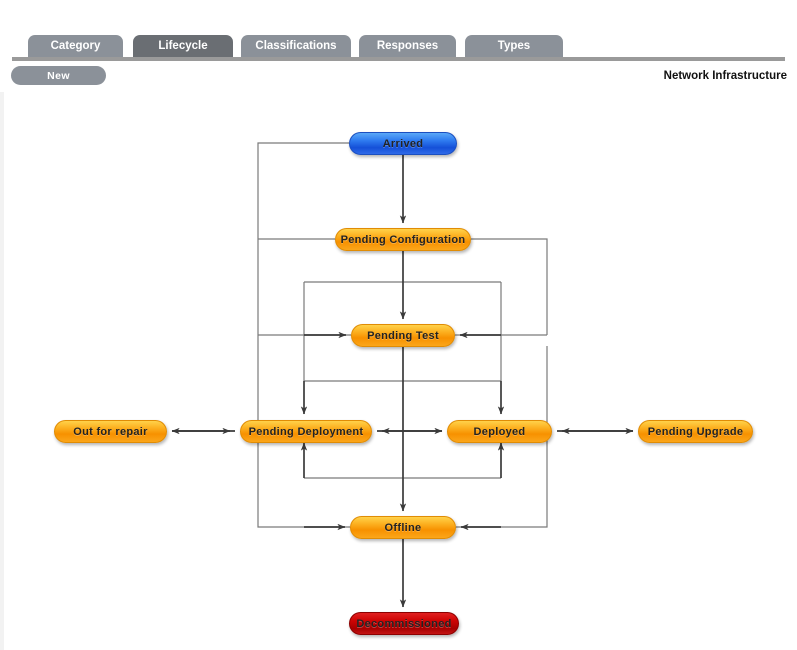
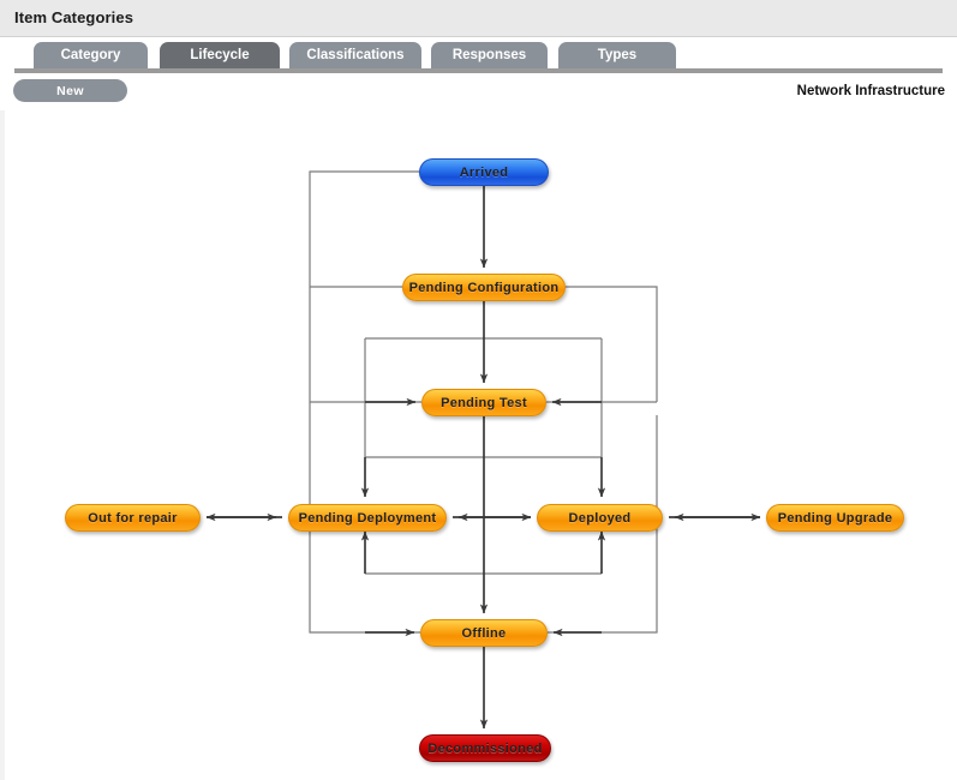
+ Item Categories
  Category
  Lifecycle
  Classifications
  Responses
  Types
  New
  Network Infrastructure
  Arrived
  Pending Configuration
  Pending Test
  Out for repair
  Pending Deployment
  Deployed
  Pending Upgrade
  Offline
  Decommissioned
